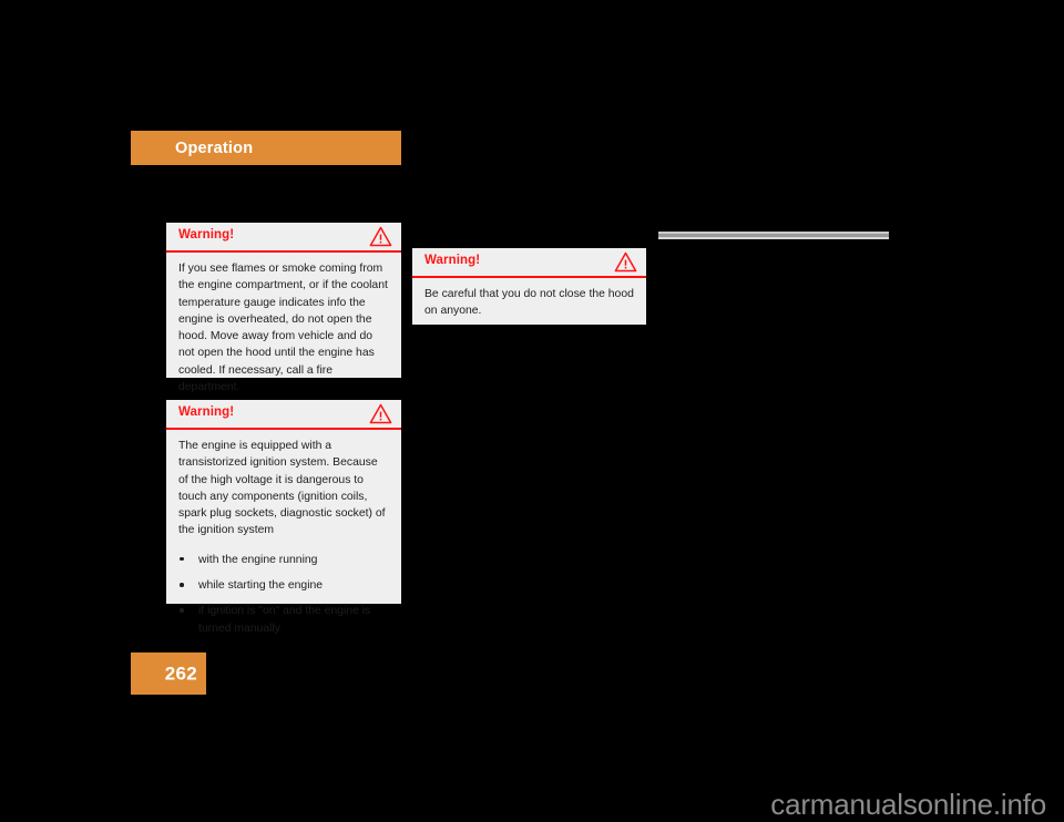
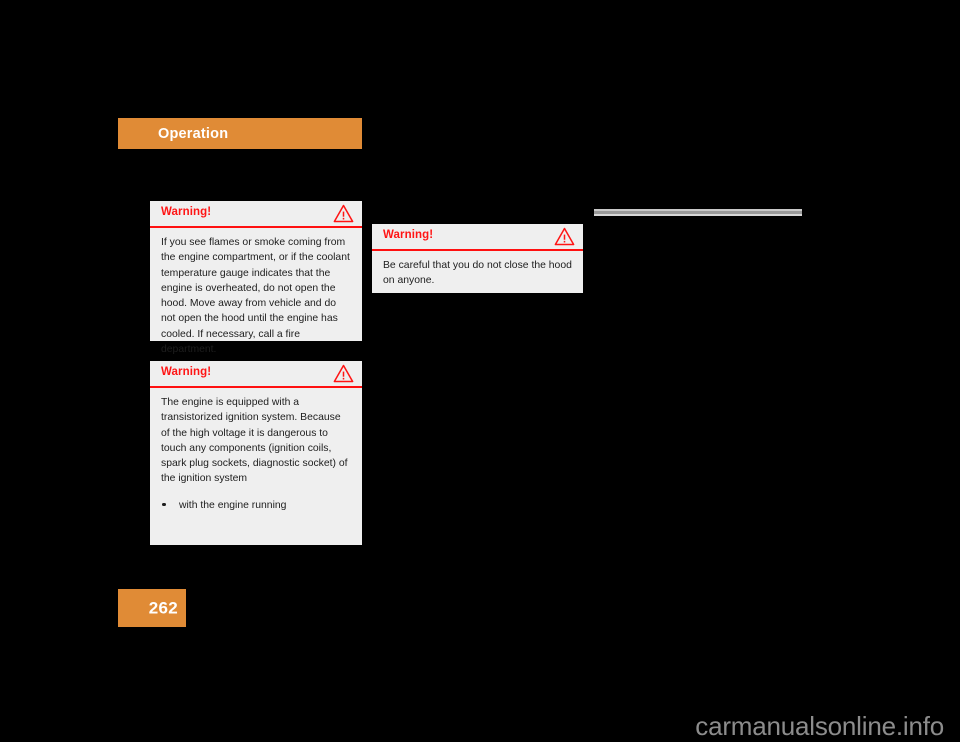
  Operation
  Warning!
- If you see flames or smoke coming from the engine compartment, or if the coolant temperature gauge indicates info the engine is overheated, do not open the hood. Move away from vehicle and do not open the hood until the engine has cooled. If necessary, call a fire department.
+ If you see flames or smoke coming from the engine compartment, or if the coolant temperature gauge indicates that the engine is overheated, do not open the hood. Move away from vehicle and do not open the hood until the engine has cooled. If necessary, call a fire department.
  Warning!
  The engine is equipped with a transistorized ignition system. Because of the high voltage it is dangerous to touch any components (ignition coils, spark plug sockets, diagnostic socket) of the ignition system
  with the engine running
- while starting the engine
- if ignition is "on" and the engine is turned manually
  Warning!
  Be careful that you do not close the hood on anyone.
  262
  carmanualsonline.info
